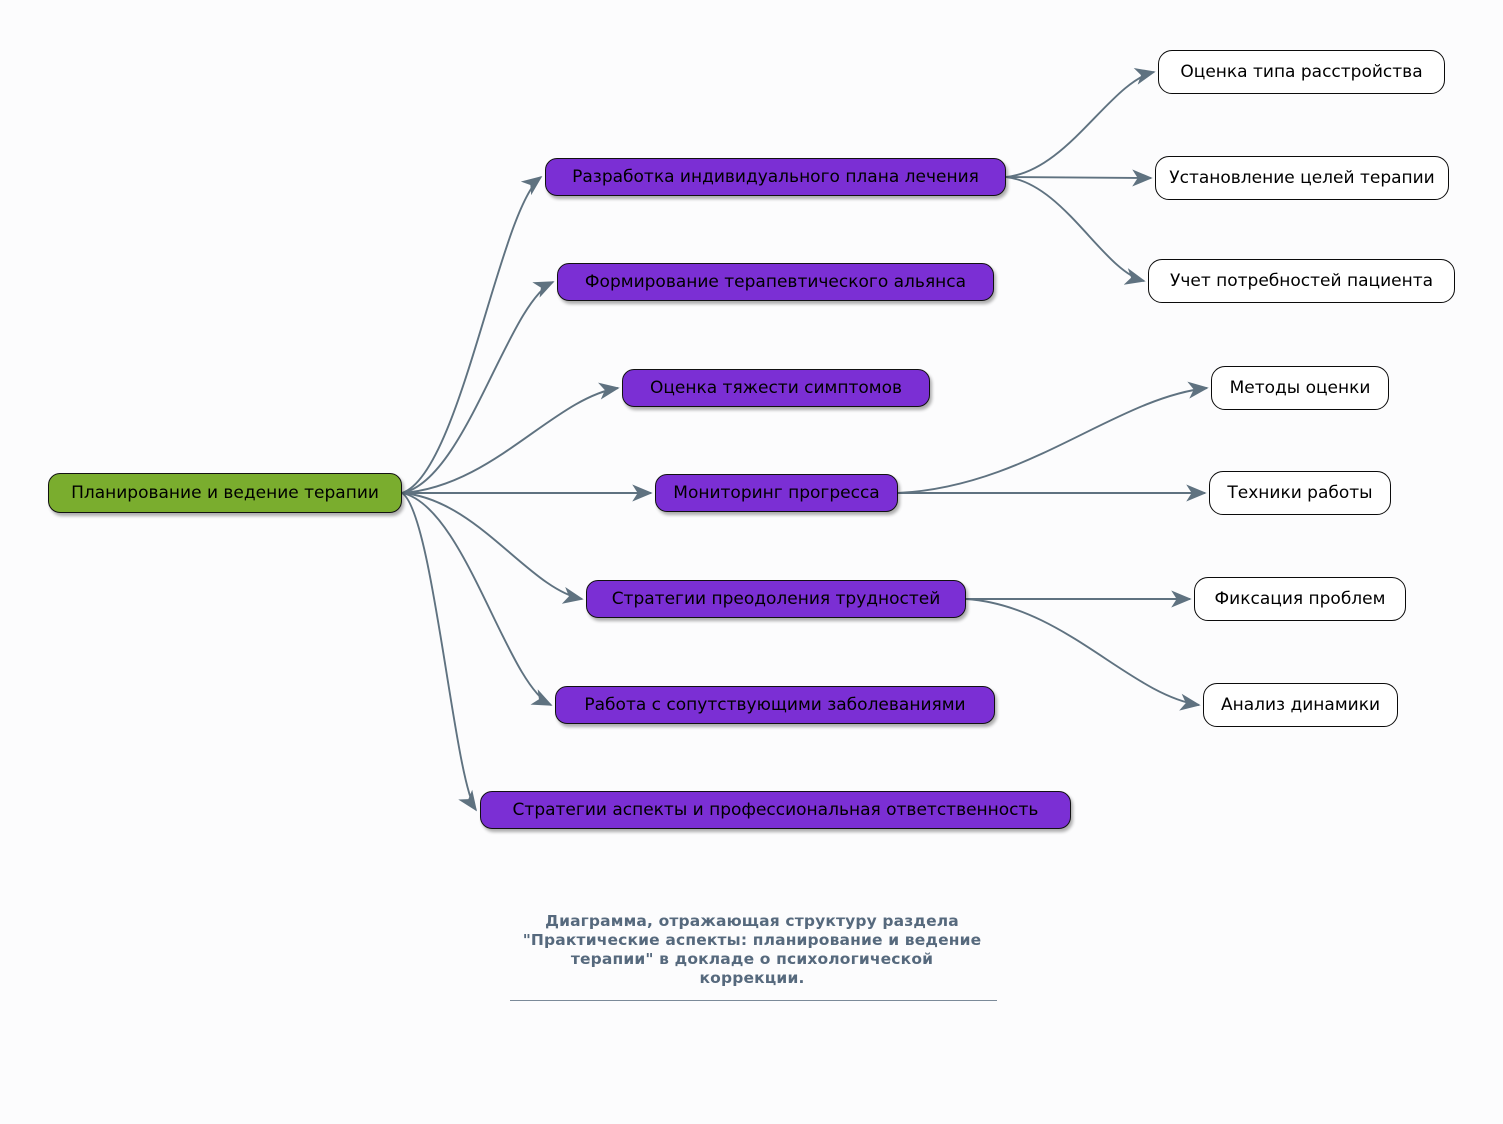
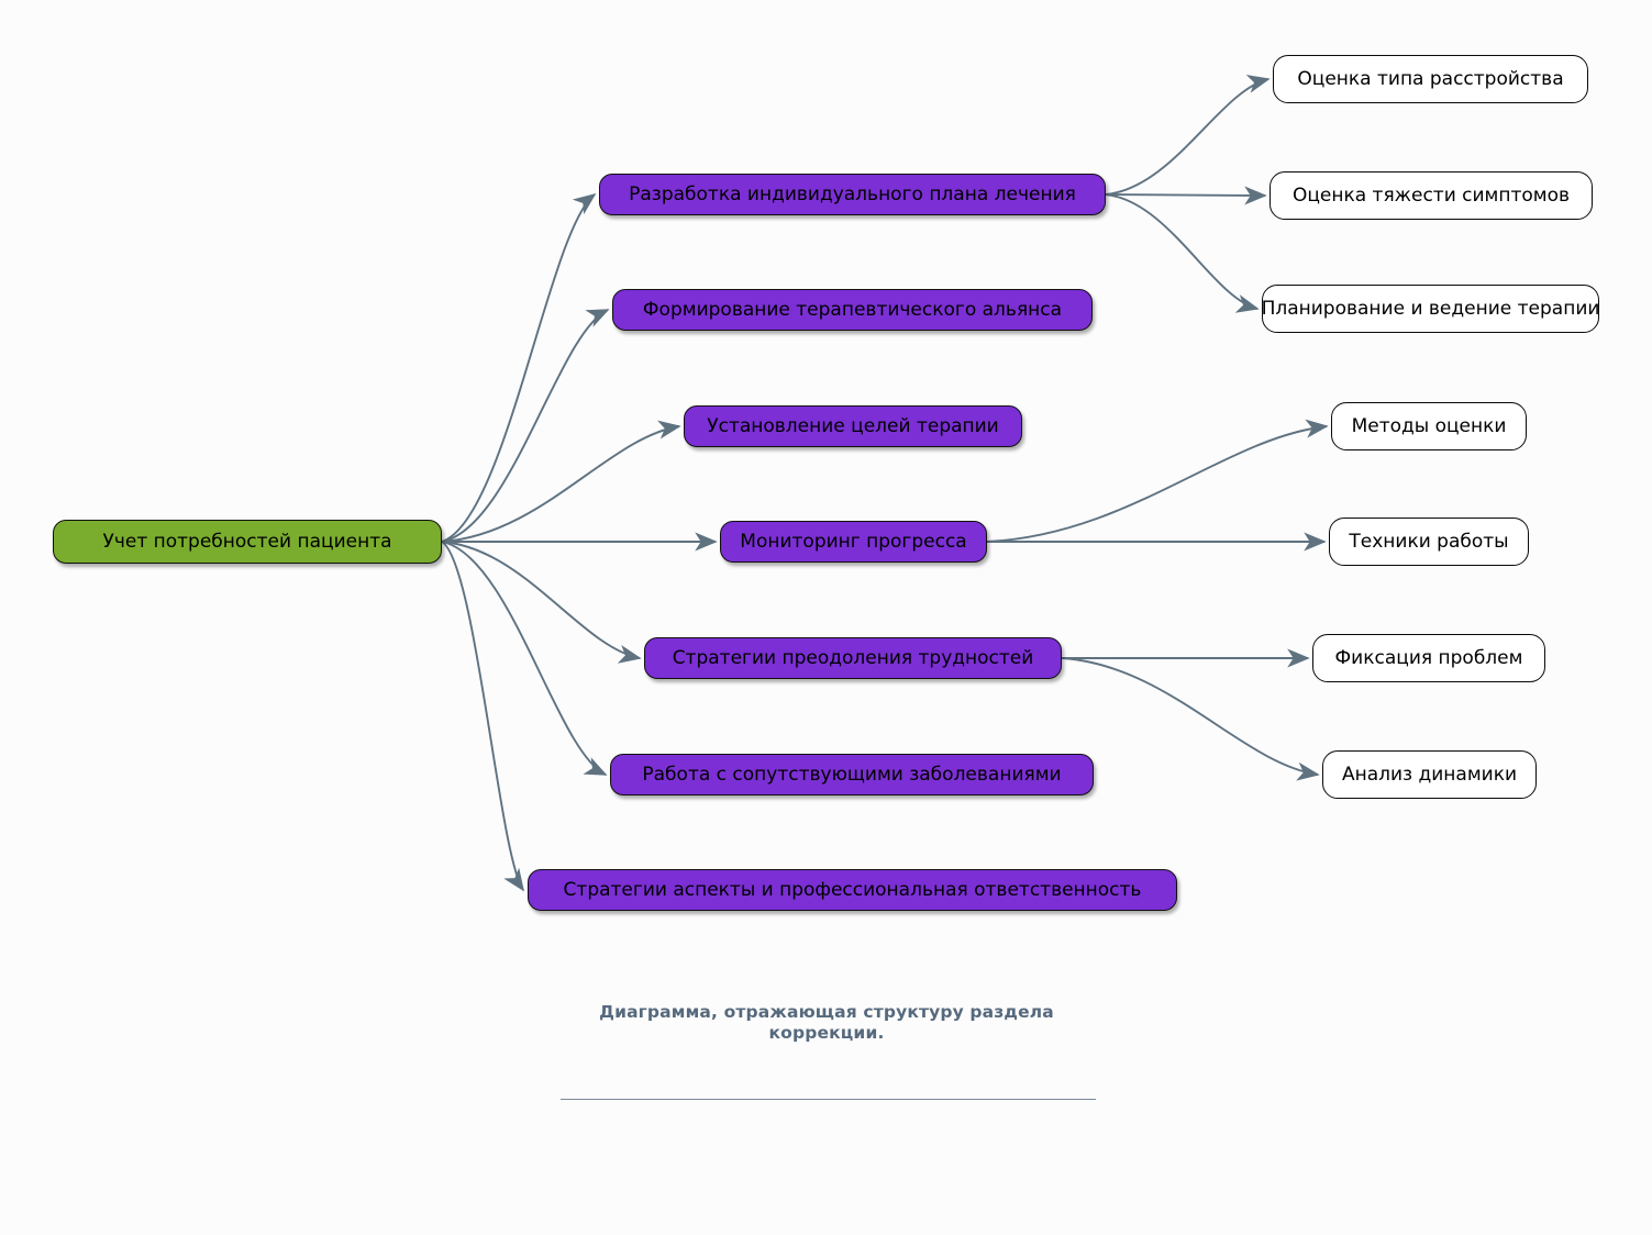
- Планирование и ведение терапии
+ Учет потребностей пациента
  Разработка индивидуального плана лечения
  Формирование терапевтического альянса
- Оценка тяжести симптомов
+ Установление целей терапии
  Мониторинг прогресса
  Стратегии преодоления трудностей
  Работа с сопутствующими заболеваниями
  Стратегии аспекты и профессиональная ответственность
  Оценка типа расстройства
- Установление целей терапии
+ Оценка тяжести симптомов
- Учет потребностей пациента
+ Планирование и ведение терапии
  Методы оценки
  Техники работы
  Фиксация проблем
  Анализ динамики
  Диаграмма, отражающая структуру раздела
- "Практические аспекты: планирование и ведение
- терапии" в докладе о психологической
  коррекции.
